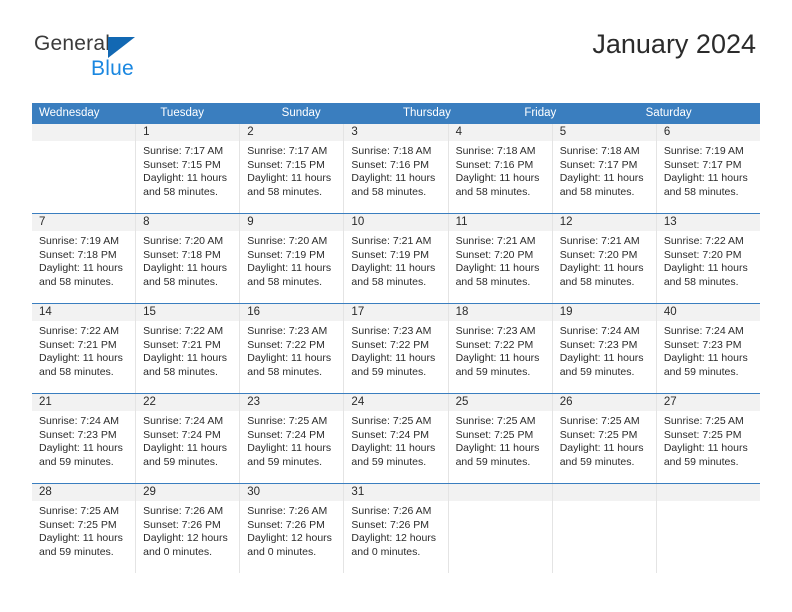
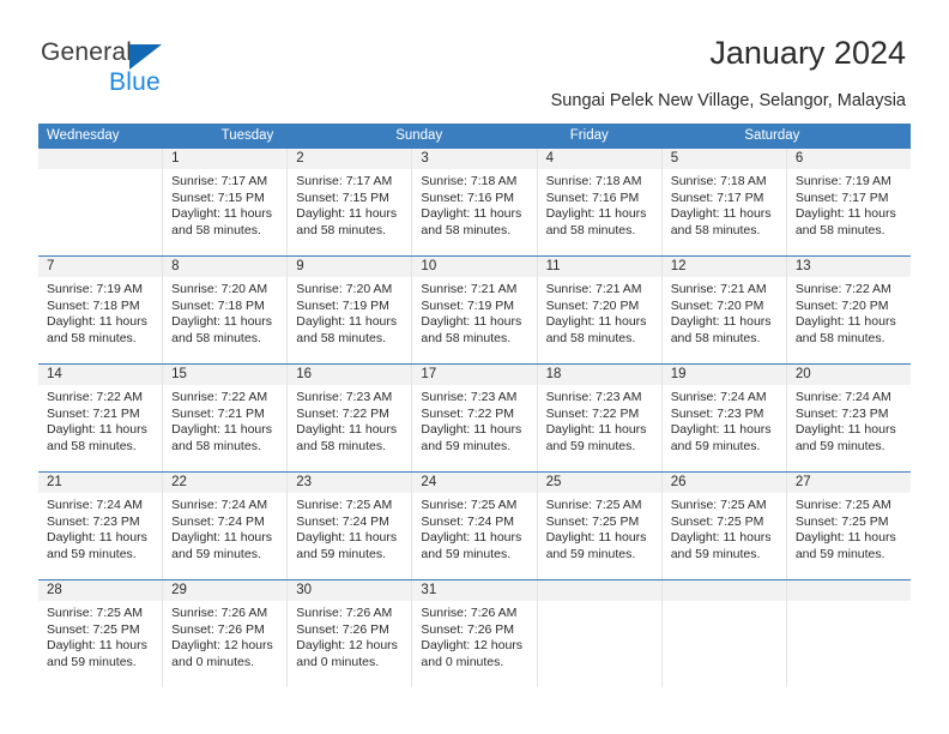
  General
  Blue
  January 2024
+ Sungai Pelek New Village, Selangor, Malaysia
  Wednesday
  Tuesday
  Sunday
- Thursday
  Friday
  Saturday
  1
  Sunrise: 7:17 AM
  Sunset: 7:15 PM
  Daylight: 11 hours
  and 58 minutes.
  2
  Sunrise: 7:17 AM
  Sunset: 7:15 PM
  Daylight: 11 hours
  and 58 minutes.
  3
  Sunrise: 7:18 AM
  Sunset: 7:16 PM
  Daylight: 11 hours
  and 58 minutes.
  4
  Sunrise: 7:18 AM
  Sunset: 7:16 PM
  Daylight: 11 hours
  and 58 minutes.
  5
  Sunrise: 7:18 AM
  Sunset: 7:17 PM
  Daylight: 11 hours
  and 58 minutes.
  6
  Sunrise: 7:19 AM
  Sunset: 7:17 PM
  Daylight: 11 hours
  and 58 minutes.
  7
  Sunrise: 7:19 AM
  Sunset: 7:18 PM
  Daylight: 11 hours
  and 58 minutes.
  8
  Sunrise: 7:20 AM
  Sunset: 7:18 PM
  Daylight: 11 hours
  and 58 minutes.
  9
  Sunrise: 7:20 AM
  Sunset: 7:19 PM
  Daylight: 11 hours
  and 58 minutes.
  10
  Sunrise: 7:21 AM
  Sunset: 7:19 PM
  Daylight: 11 hours
  and 58 minutes.
  11
  Sunrise: 7:21 AM
  Sunset: 7:20 PM
  Daylight: 11 hours
  and 58 minutes.
  12
  Sunrise: 7:21 AM
  Sunset: 7:20 PM
  Daylight: 11 hours
  and 58 minutes.
  13
  Sunrise: 7:22 AM
  Sunset: 7:20 PM
  Daylight: 11 hours
  and 58 minutes.
  14
  Sunrise: 7:22 AM
  Sunset: 7:21 PM
  Daylight: 11 hours
  and 58 minutes.
  15
  Sunrise: 7:22 AM
  Sunset: 7:21 PM
  Daylight: 11 hours
  and 58 minutes.
  16
  Sunrise: 7:23 AM
  Sunset: 7:22 PM
  Daylight: 11 hours
  and 58 minutes.
  17
  Sunrise: 7:23 AM
  Sunset: 7:22 PM
  Daylight: 11 hours
  and 59 minutes.
  18
  Sunrise: 7:23 AM
  Sunset: 7:22 PM
  Daylight: 11 hours
  and 59 minutes.
  19
  Sunrise: 7:24 AM
  Sunset: 7:23 PM
  Daylight: 11 hours
  and 59 minutes.
- 40
+ 20
  Sunrise: 7:24 AM
  Sunset: 7:23 PM
  Daylight: 11 hours
  and 59 minutes.
  21
  Sunrise: 7:24 AM
  Sunset: 7:23 PM
  Daylight: 11 hours
  and 59 minutes.
  22
  Sunrise: 7:24 AM
  Sunset: 7:24 PM
  Daylight: 11 hours
  and 59 minutes.
  23
  Sunrise: 7:25 AM
  Sunset: 7:24 PM
  Daylight: 11 hours
  and 59 minutes.
  24
  Sunrise: 7:25 AM
  Sunset: 7:24 PM
  Daylight: 11 hours
  and 59 minutes.
  25
  Sunrise: 7:25 AM
  Sunset: 7:25 PM
  Daylight: 11 hours
  and 59 minutes.
  26
  Sunrise: 7:25 AM
  Sunset: 7:25 PM
  Daylight: 11 hours
  and 59 minutes.
  27
  Sunrise: 7:25 AM
  Sunset: 7:25 PM
  Daylight: 11 hours
  and 59 minutes.
  28
  Sunrise: 7:25 AM
  Sunset: 7:25 PM
  Daylight: 11 hours
  and 59 minutes.
  29
  Sunrise: 7:26 AM
  Sunset: 7:26 PM
  Daylight: 12 hours
  and 0 minutes.
  30
  Sunrise: 7:26 AM
  Sunset: 7:26 PM
  Daylight: 12 hours
  and 0 minutes.
  31
  Sunrise: 7:26 AM
  Sunset: 7:26 PM
  Daylight: 12 hours
  and 0 minutes.
